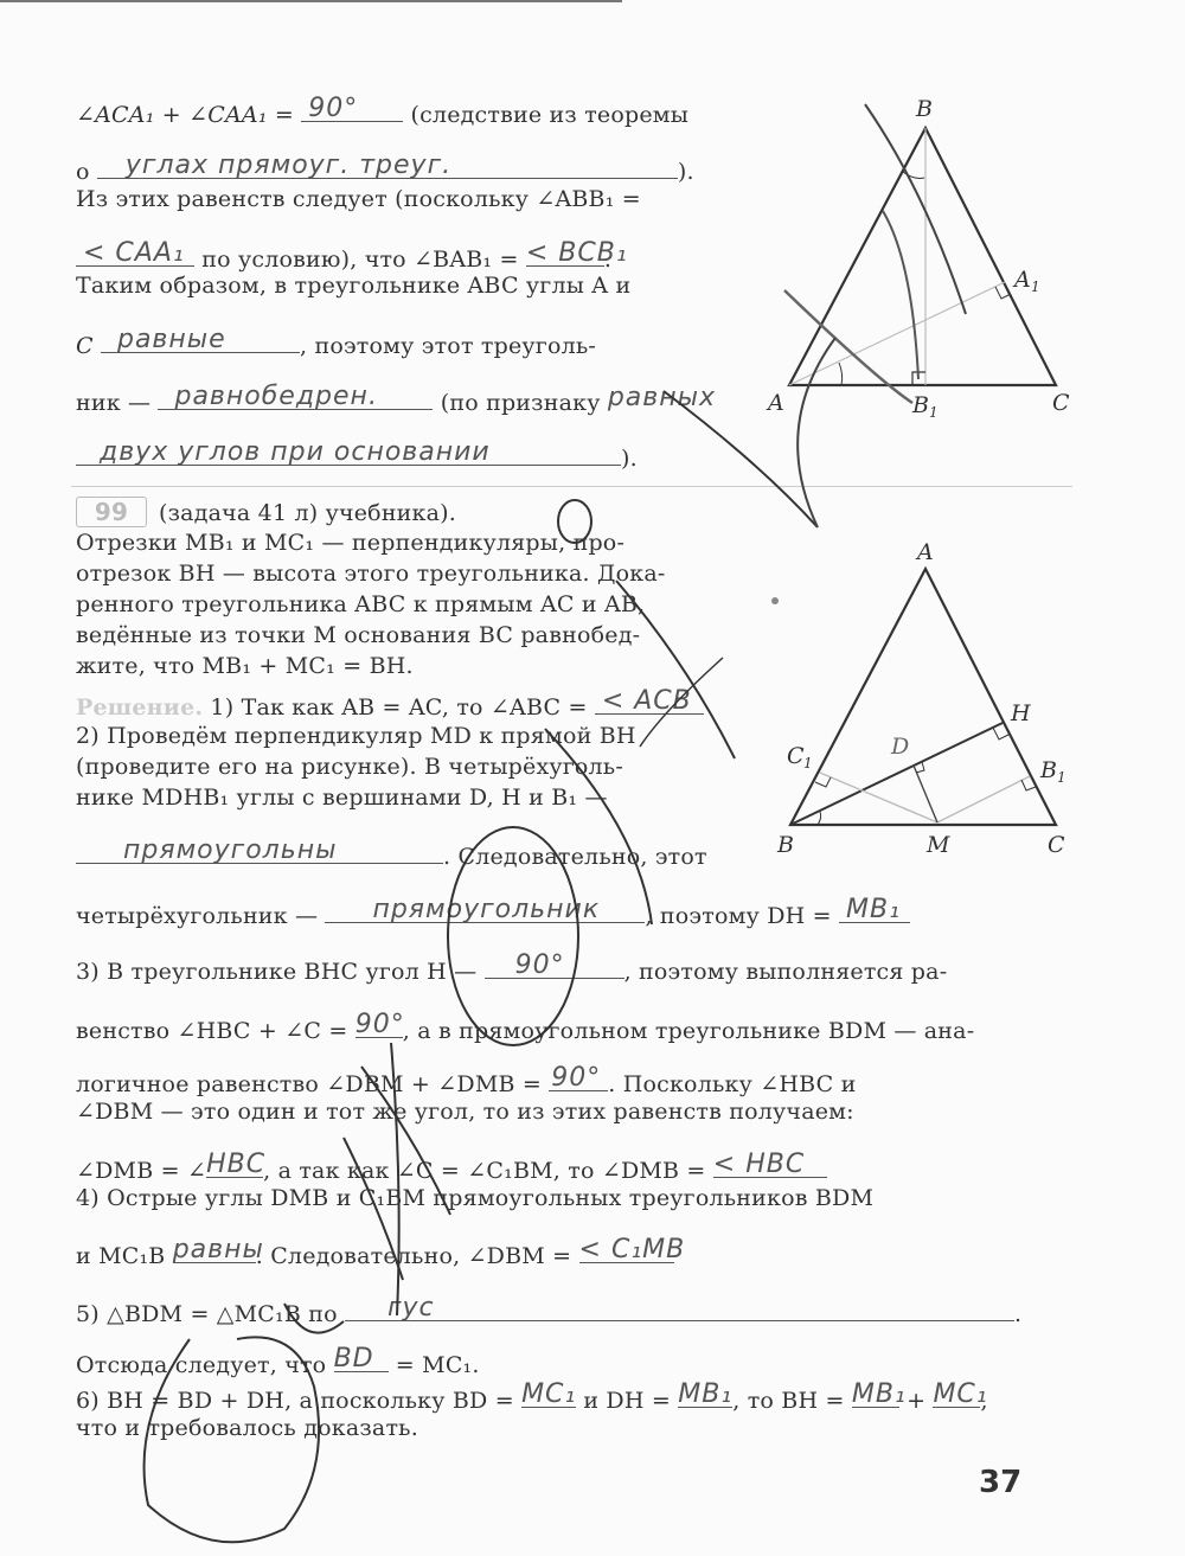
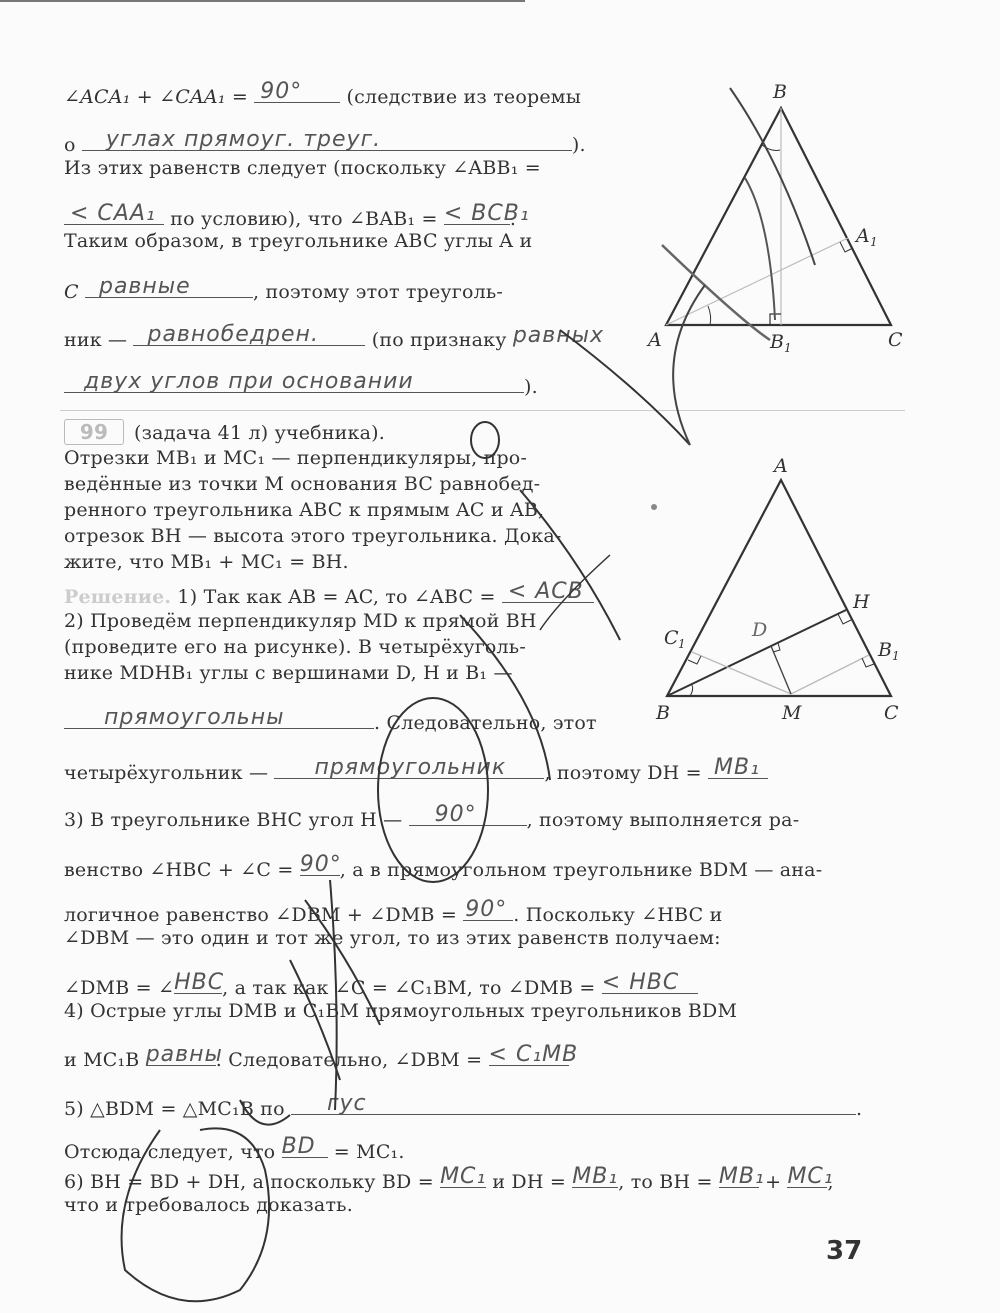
  ∠ACA₁ + ∠CAA₁ =
  90°
  (следствие из теоремы
  о
  углах прямоуг. треуг.
  ).
  Из этих равенств следует (поскольку ∠ABB₁ =
  < CAA₁
  по условию), что ∠BAB₁ =
  < BCB₁
  .
  Таким образом, в треугольнике ABC углы A и
  C
  равные
  , поэтому этот треуголь-
  ник —
  равнобедрен.
  (по признаку
  равных
  двух углов при основании
  ).
  99 (задача 41 л) учебника).
  Отрезки MB₁ и MC₁ — перпендикуляры, про-
- отрезок BH — высота этого треугольника. Дока-
+ ведённые из точки M основания BC равнобед-
  ренного треугольника ABC к прямым AC и AB,
- ведённые из точки M основания BC равнобед-
+ отрезок BH — высота этого треугольника. Дока-
  жите, что MB₁ + MC₁ = BH.
  Решение. 1) Так как AB = AC, то ∠ABC =
  < ACB
  2) Проведём перпендикуляр MD к прямой BH
  (проведите его на рисунке). В четырёхуголь-
  нике MDHB₁ углы с вершинами D, H и B₁ —
  прямоугольны
  . Следовательн, этот
  четырёхугольник —
  прямоугольник
  , поэтому DH =
  MB₁
  3) В треугольнике BHC угол H —
  90°
  , поэтому выполняется ра-
  венство ∠HBC + ∠C =
  90°
  , а в пямоугольном треугольнике BDM — ана-
  логичное равенство ∠DBM + ∠DMB =
  90°
  . Поскольку ∠HBC и
  ∠DBM — это один и тот же угол, то из этих равенств получаем:
  ∠DMB = ∠
  HBC
  , а так как ∠C = ∠C₁BM, то ∠DMB =
  < HBC
  4) Острые углы DMB и C₁BM прямоугольных треугольников BDM
  и MC₁B
  равны
  . Следовательно, ∠DBM =
  < C₁MB
  5) △BDM = △MC₁B по
  гус
  .
  Отсюда следует, чо
  BD
  = MC₁.
  6) BH = BD + DH, а поскольку BD =
  MC₁
  и DH =
  MB₁
  , то BH =
  MB₁
  +
  MC₁
  ,
  что и требовалось доказать.
  B
  A
  C
  A
  1
  B
  1
  A
  B
  C
  M
  H
  C
  1
  B
  1
  D
  37
